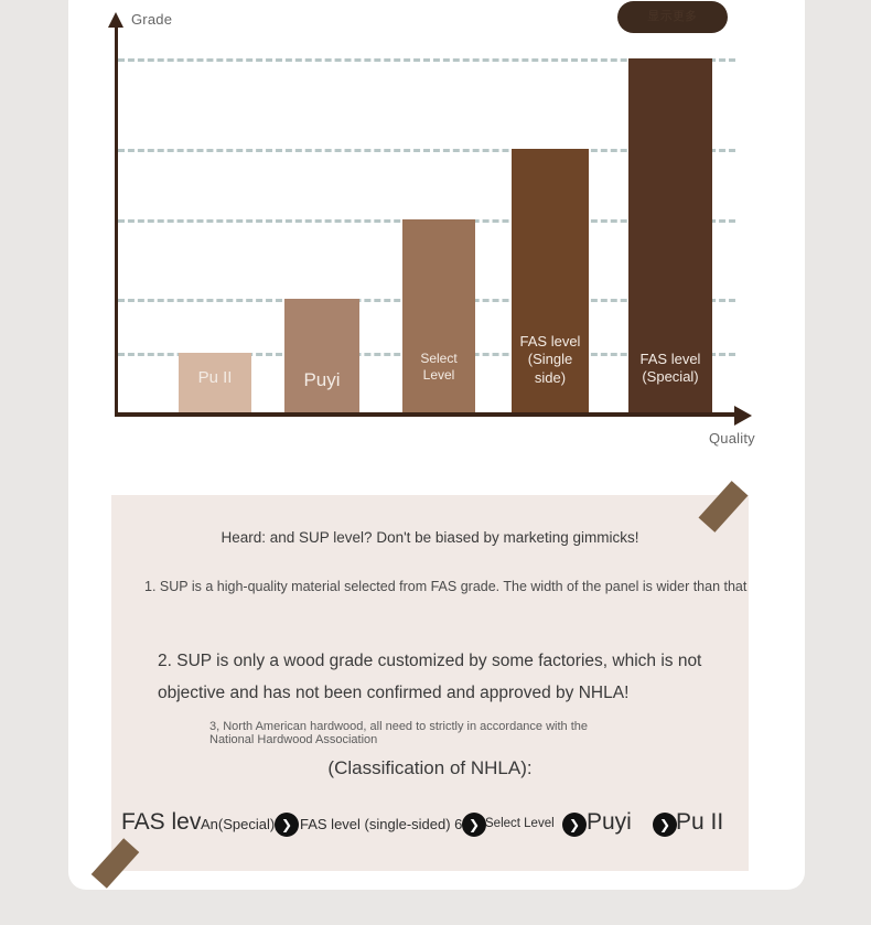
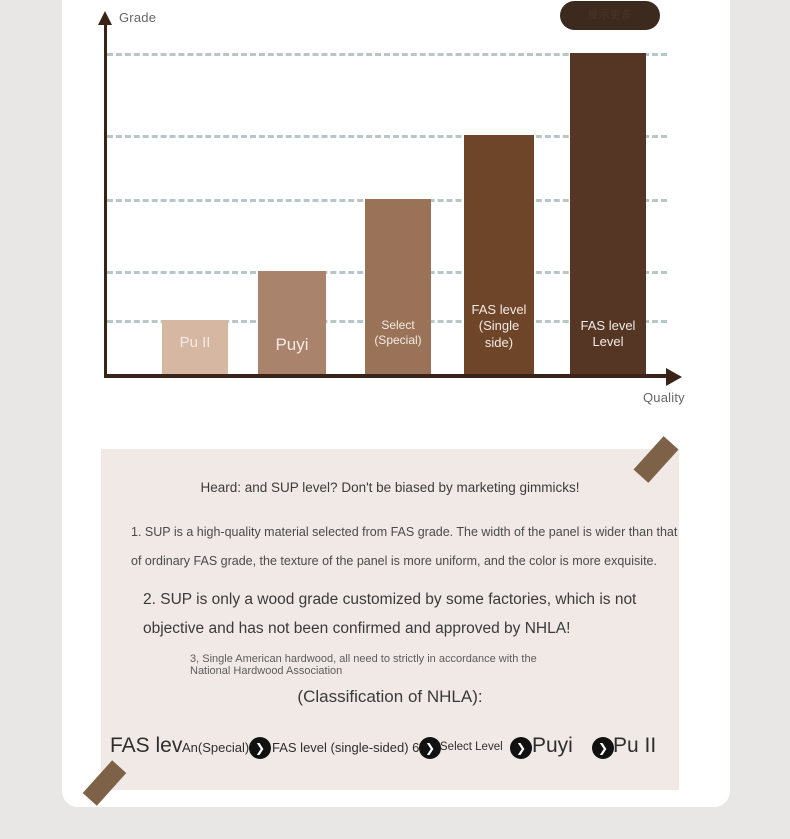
  Grade
  Quality
  Pu II
  Puyi
  Select
- Level
+ (Special)
  FAS level
  (Single
  side)
  FAS level
- (Special)
+ Level
  Heard: and SUP level? Don't be biased by marketing gimmicks!
  1. SUP is a high-quality material selected from FAS grade. The width of the panel is wider than that
+ of ordinary FAS grade, the texture of the panel is more uniform, and the color is more exquisite.
  2. SUP is only a wood grade customized by some factories, which is not
  objective and has not been confirmed and approved by NHLA!
- 3, North American hardwood, all need to strictly in accordance with the
+ 3, Single American hardwood, all need to strictly in accordance with the
  National Hardwood Association
  (Classification of NHLA):
  FAS lev
  An(Special)
  ❯
  FAS level (single-sided) 6
  ❯
  Select Level
  ❯
  Puyi
  ❯
  Pu II
